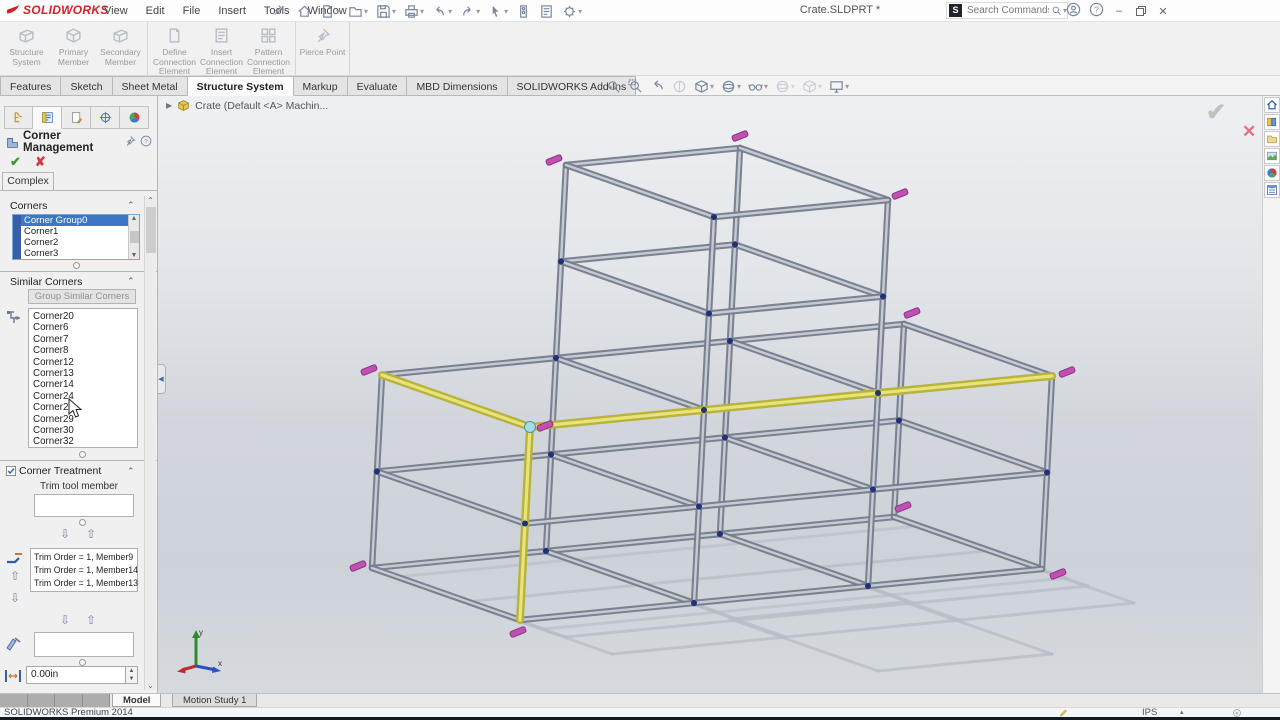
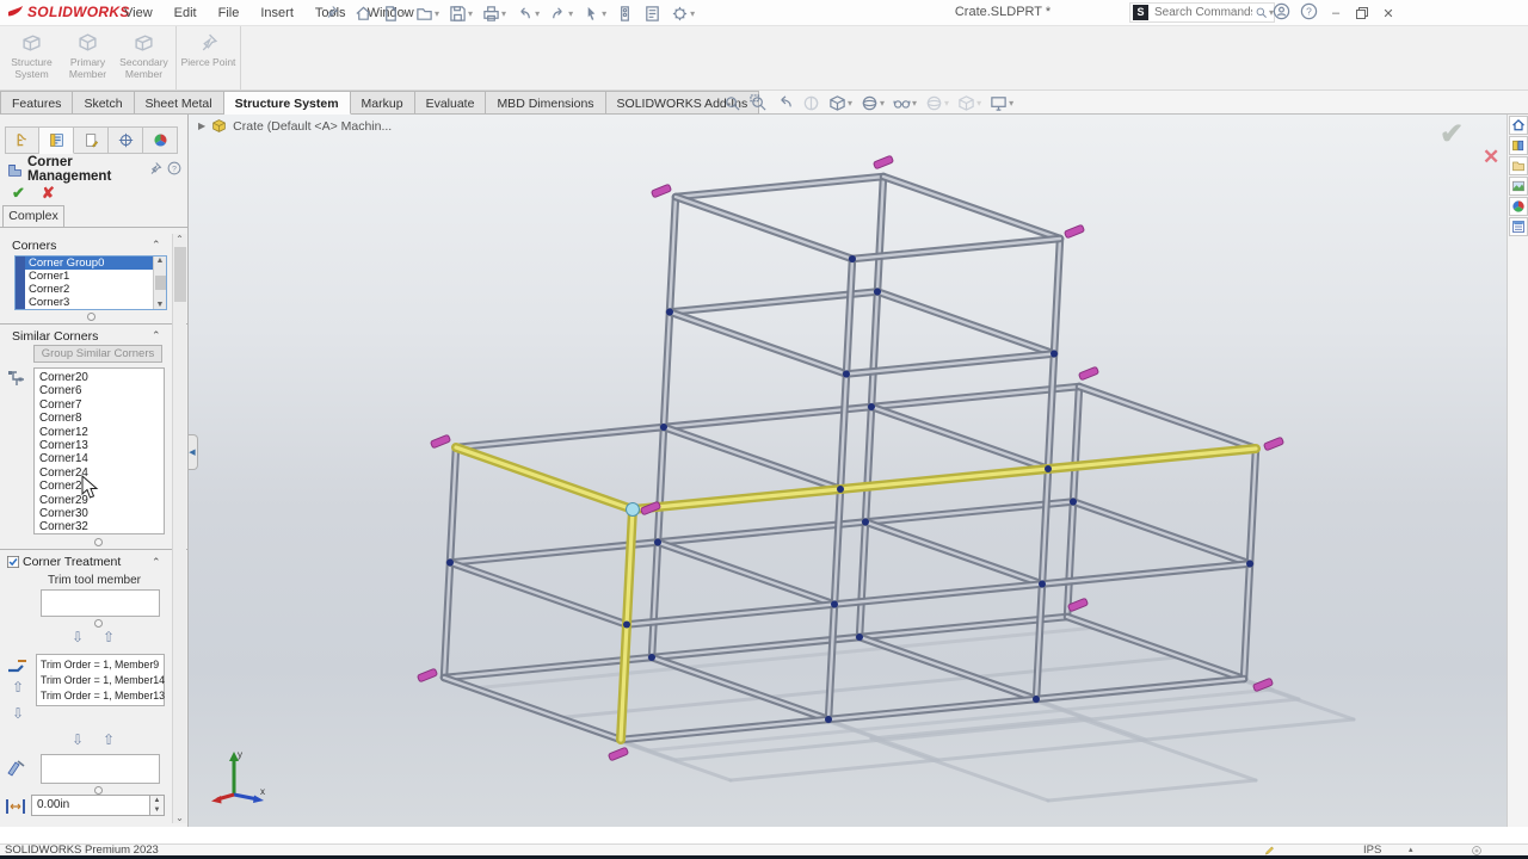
  SOLIDWORKS
  View
  Edit
  File
  Insert
  Tools
  Widow
  ▾
  ▾
  ▾
  ▾
  ▾
  ▾
  ▾
  ▾
  Crate.SLDPRT *
  S
  Search Command
  ▾
  –
  ✕
  Structure System
  Primary Member
  Secondary Member
- Define Connection Element
- Insert Connection Element
- Pattern Connection Element
  Pierce Point
  Features
  Sketch
  Sheet Metal
  Structure System
  Markup
  Evaluate
  MBD Dimensions
  SOLIDWORKS Add-Ins
  ▾
  ▾
  ▾
  ▾
  ▾
  ▾
  Corner Management
  ✔
  ✘
  Complex
  Corners
  ⌃
  Corner Group0
  Corner1
  Corner2
  Corner3
  Similar Corners
  ⌃
  Group Similar Corners
  Corner20
  Corner6
  Corner7
  Corner8
  Corner12
  Corner13
  Corner14
  Corner24
  Corner2
  Corner29
  Corner30
  Corner32
  Corner Treatment
  ⌃
  Trim tool member
  ⇩
  ⇧
  Trim Order = 1, Member9
  Trim Order = 1, Member14
  Trim Order = 1, Member13
  ⇧
  ⇩
  ⇩
  ⇧
  0.00in
  ⌃
  ⌄
  ▶
  Crate (Default <A> Machin...
  ✔
  ✕
  x
  y
- Model
- Motion Study 1
- SOLIDWORKS Premium 2014
+ SOLIDWORKS Premium 2023
  IPS
